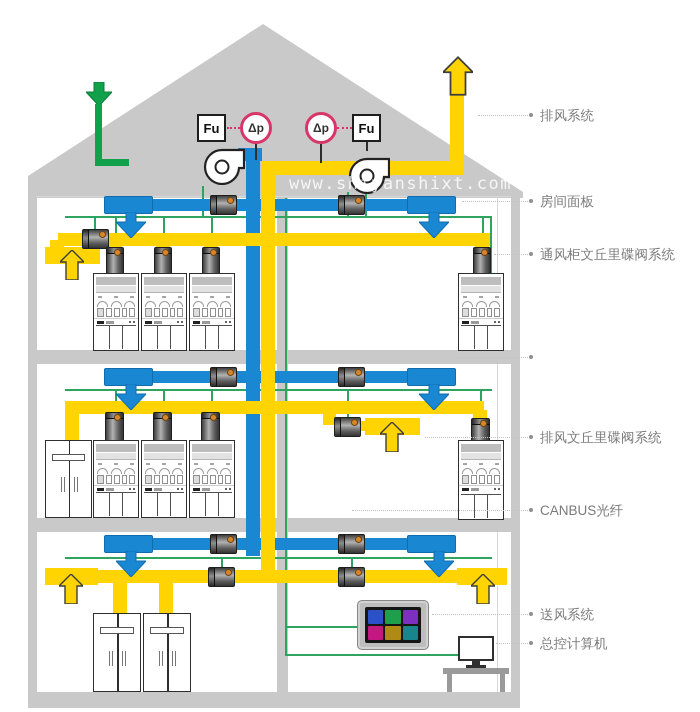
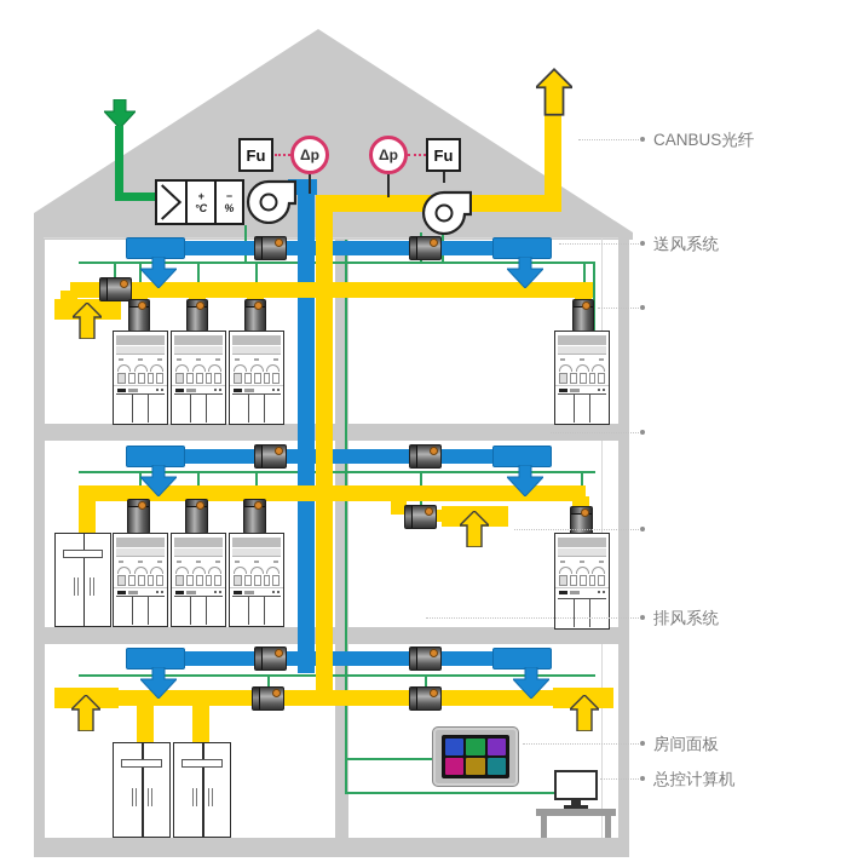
+ +
+ °C
+ −
+ %
  Fu
  Fu
  Δp
  Δp
- www.shiyanshixt.com
- 排风系统
+ CANBUS光纤
- 房间面板
+ 送风系统
- 通风柜文丘里碟阀系统
- 排风文丘里碟阀系统
- CANBUS光纤
+ 排风系统
- 送风系统
+ 房间面板
  总控计算机
